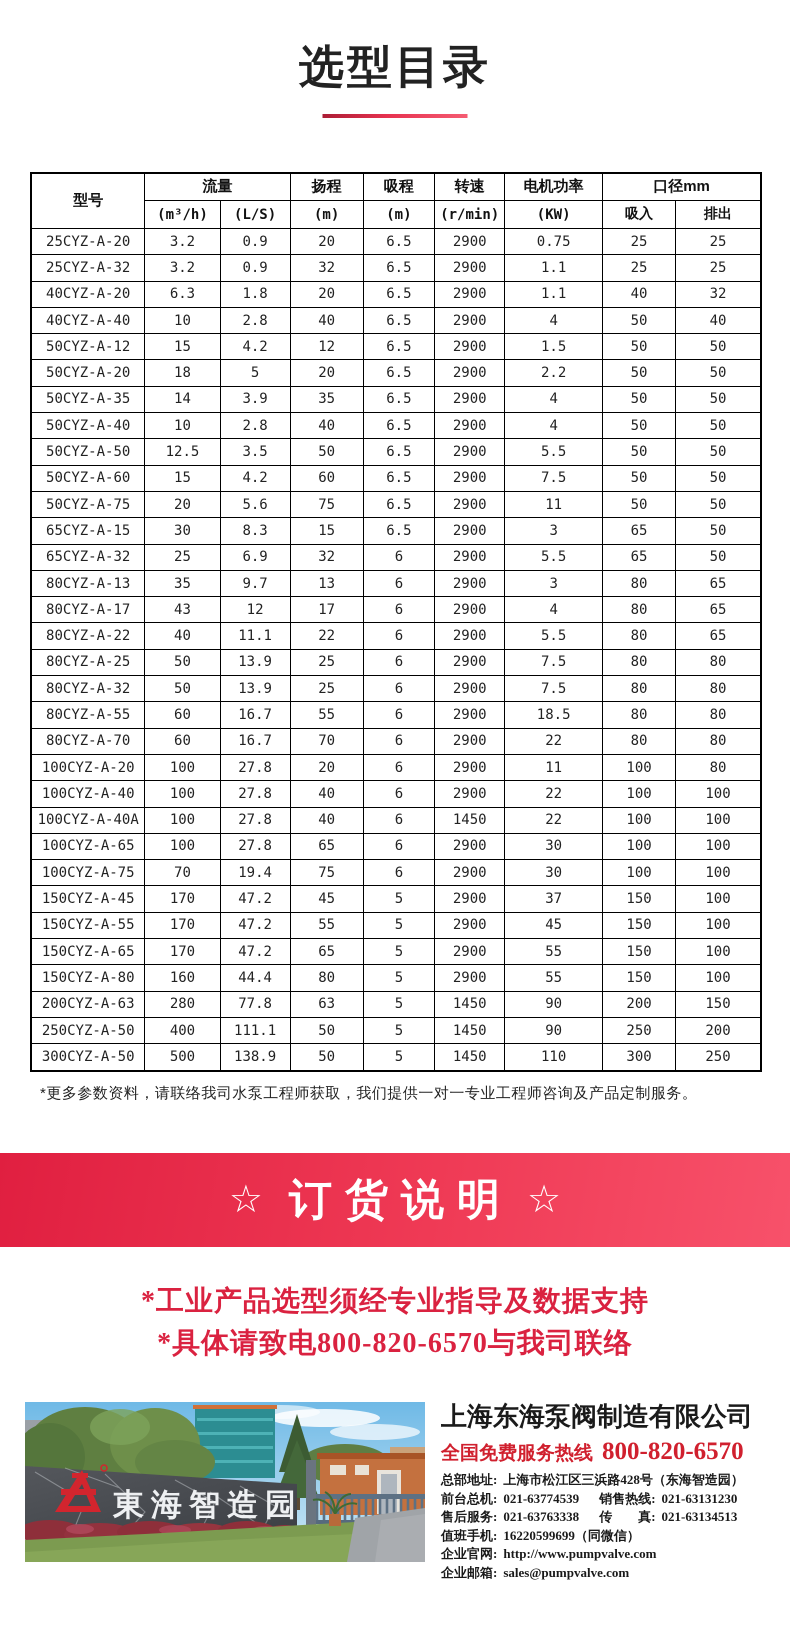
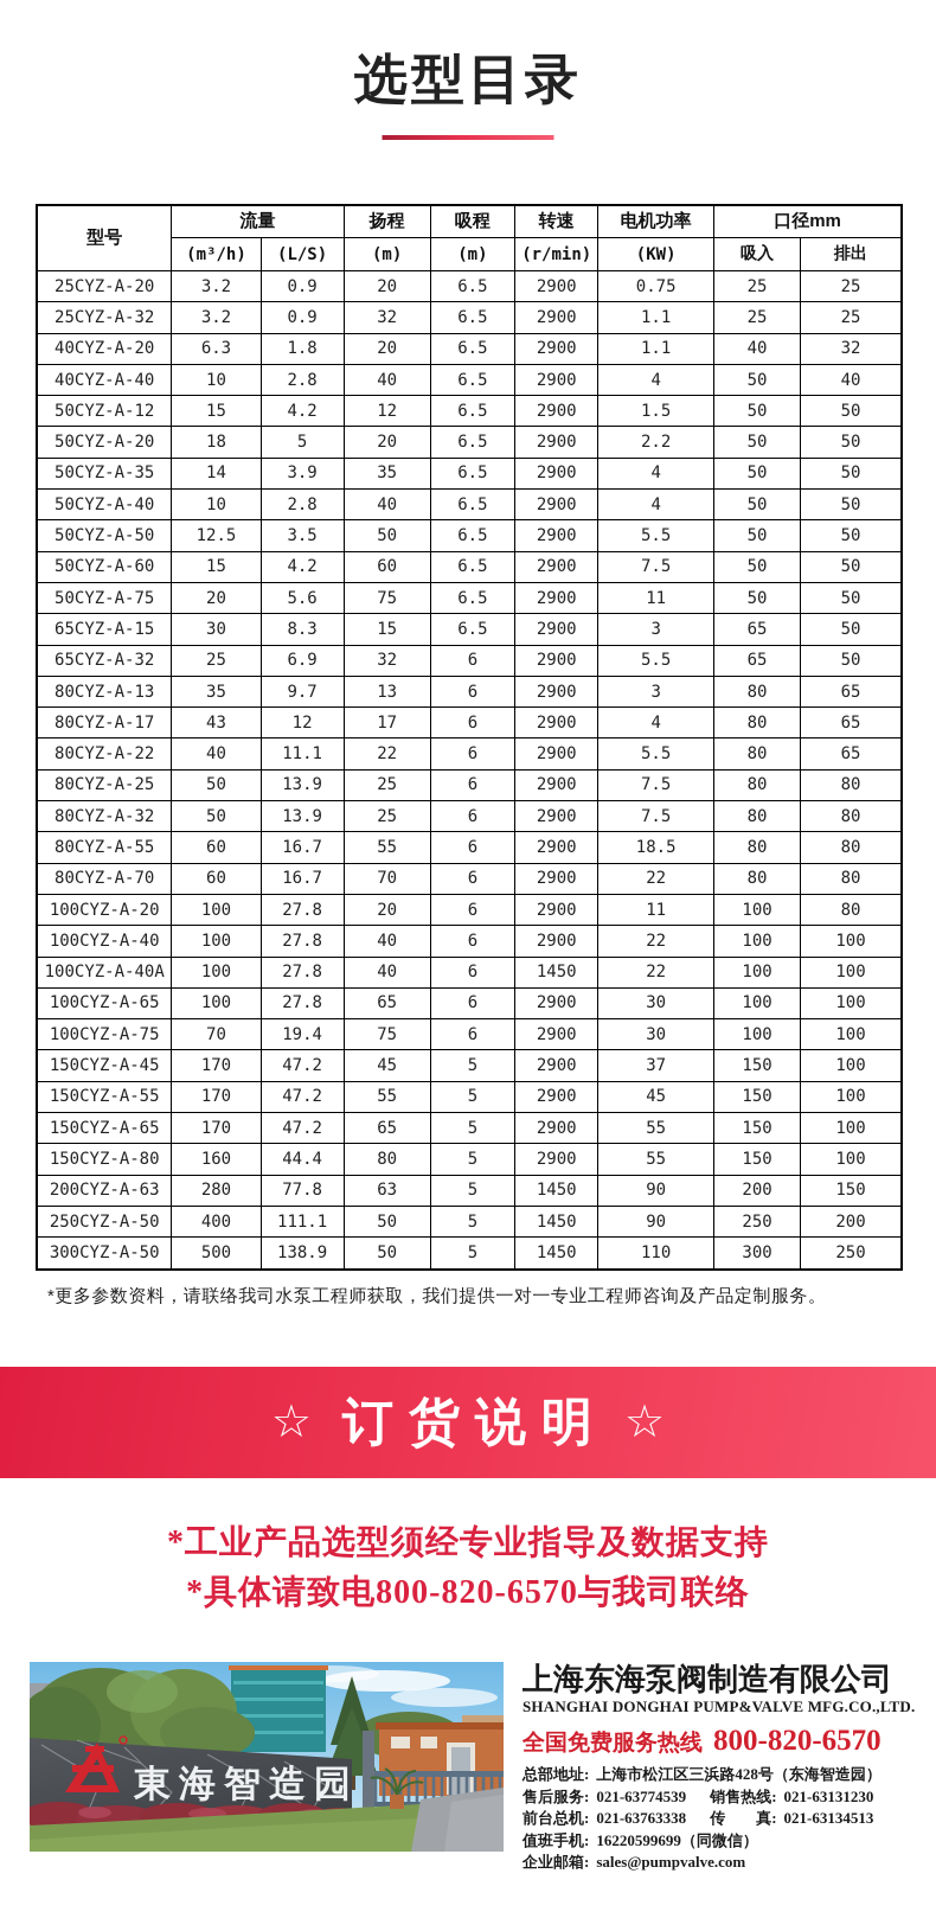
  选型目录
  型号	流量	扬程	吸程	转速	电机功率	口径mm
  (m³/h)	(L/S)	(m)	(m)	(r/min)	(KW)	吸入	排出
  25CYZ-A-20	3.2	0.9	20	6.5	2900	0.75	25	25
  25CYZ-A-32	3.2	0.9	32	6.5	2900	1.1	25	25
  40CYZ-A-20	6.3	1.8	20	6.5	2900	1.1	40	32
  40CYZ-A-40	10	2.8	40	6.5	2900	4	50	40
  50CYZ-A-12	15	4.2	12	6.5	2900	1.5	50	50
  50CYZ-A-20	18	5	20	6.5	2900	2.2	50	50
  50CYZ-A-35	14	3.9	35	6.5	2900	4	50	50
  50CYZ-A-40	10	2.8	40	6.5	2900	4	50	50
  50CYZ-A-50	12.5	3.5	50	6.5	2900	5.5	50	50
  50CYZ-A-60	15	4.2	60	6.5	2900	7.5	50	50
  50CYZ-A-75	20	5.6	75	6.5	2900	11	50	50
  65CYZ-A-15	30	8.3	15	6.5	2900	3	65	50
  65CYZ-A-32	25	6.9	32	6	2900	5.5	65	50
  80CYZ-A-13	35	9.7	13	6	2900	3	80	65
  80CYZ-A-17	43	12	17	6	2900	4	80	65
  80CYZ-A-22	40	11.1	22	6	2900	5.5	80	65
  80CYZ-A-25	50	13.9	25	6	2900	7.5	80	80
  80CYZ-A-32	50	13.9	25	6	2900	7.5	80	80
  80CYZ-A-55	60	16.7	55	6	2900	18.5	80	80
  80CYZ-A-70	60	16.7	70	6	2900	22	80	80
  100CYZ-A-20	100	27.8	20	6	2900	11	100	80
  100CYZ-A-40	100	27.8	40	6	2900	22	100	100
  100CYZ-A-40A	100	27.8	40	6	1450	22	100	100
  100CYZ-A-65	100	27.8	65	6	2900	30	100	100
  100CYZ-A-75	70	19.4	75	6	2900	30	100	100
  150CYZ-A-45	170	47.2	45	5	2900	37	150	100
  150CYZ-A-55	170	47.2	55	5	2900	45	150	100
  150CYZ-A-65	170	47.2	65	5	2900	55	150	100
  150CYZ-A-80	160	44.4	80	5	2900	55	150	100
  200CYZ-A-63	280	77.8	63	5	1450	90	200	150
  250CYZ-A-50	400	111.1	50	5	1450	90	250	200
  300CYZ-A-50	500	138.9	50	5	1450	110	300	250
  *更多参数资料，请联络我司水泵工程师获取，我们提供一对一专业工程师咨询及产品定制服务。
  ☆
  订货说明
  ☆
  *工业产品选型须经专业指导及数据支持
  *具体请致电800-820-6570与我司联络
  東海智造园
  上海东海泵阀制造有限公司
+ SHANGHAI DONGHAI PUMP&VALVE MFG.CO.,LTD.
  全国免费服务热线
  800-820-6570
  总部地址:
  上海市松江区三浜路428号（东海智造园）
- 前台总机:
+ 售后服务:
  021-63774539
  销售热线:
  021-63131230
- 售后服务:
+ 前台总机:
  021-63763338
  传 真:
  021-63134513
  值班手机:
  16220599699（同微信）
- 企业官网:
- http://www.pumpvalve.com
  企业邮箱:
  sales@pumpvalve.com
